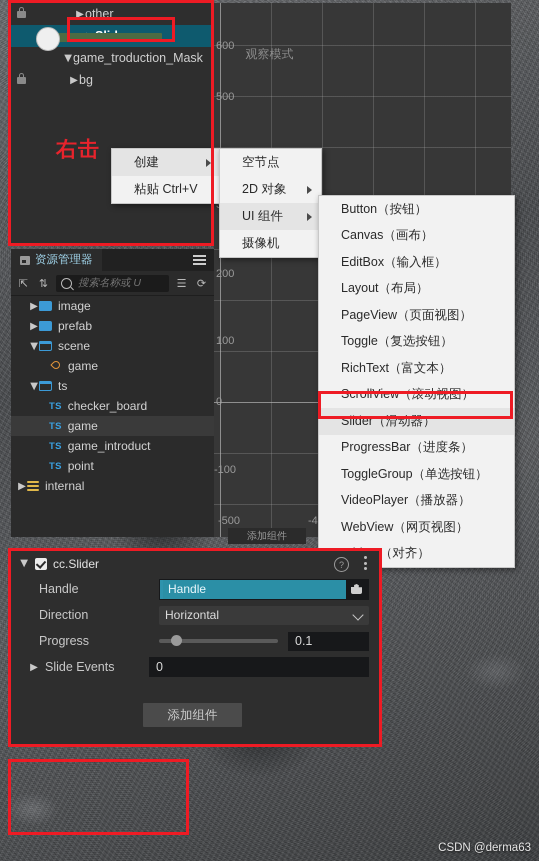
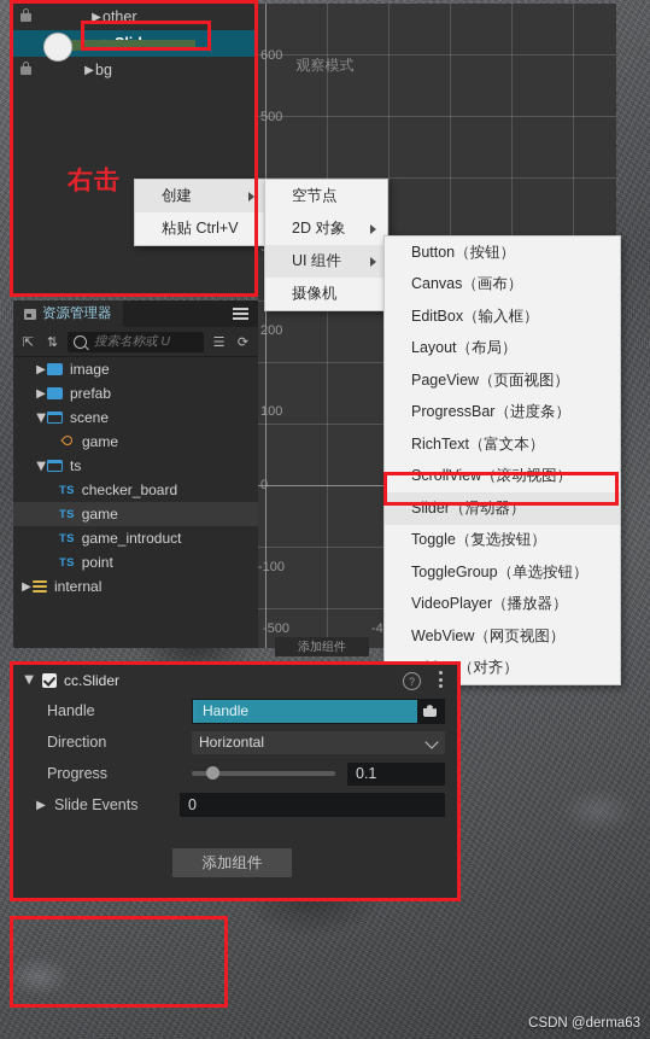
  600
  500
  200
  100
  0
  -100
  -500
  添加组件
  ▶
  other
- game_troduction_Mask
  ▶
  bg
  右击
  创建
  粘贴 Ctrl+V
  空节点
  2D 对象
  UI 组件
  摄像机
  Button（按钮）
  Canvas（画布）
  EditBox（输入框）
  Layout（布局）
  PageView（页面视图）
- Toggle（复选按钮）
+ ProgressBar（进度条）
  RichText（富文本）
  ScrollView（滚动视图）
  Slider（滑动器）
- ProgressBar（进度条）
+ Toggle（复选按钮）
  ToggleGroup（单选按钮）
  VideoPlayer（播放器）
  WebView（网页视图）
  资源管理器
  ⇱
  ⇅
  搜索名称或 U
  ☰
  ⟳
  ▶
  image
  ▶
  prefab
  scene
  game
  ts
  TS
  checker_board
  TS
  game
  TS
  game_introduct
  TS
  point
  ▶
  internal
  cc.Slider
  ?
  Handle
  Handle
  Direction
  Horizontal
  Progress
  0.1
  ▶
  Slide Events
  0
  添加组件
  观察模式
  CSDN @derma63
